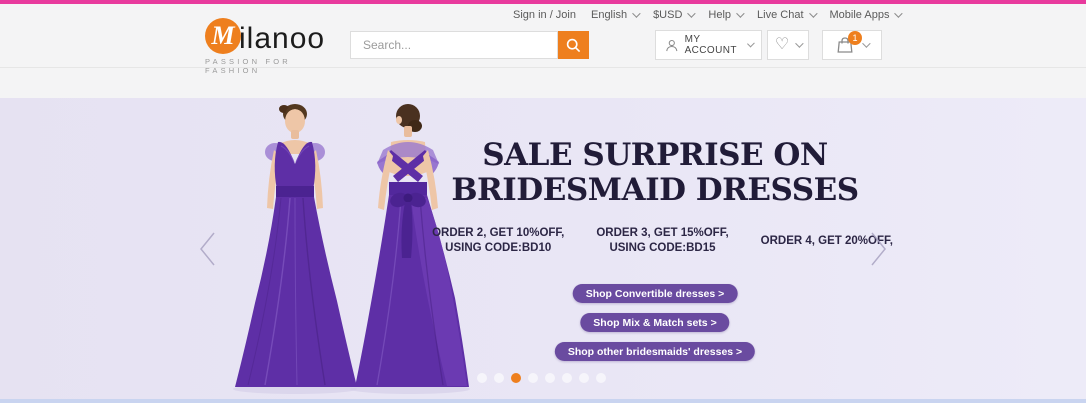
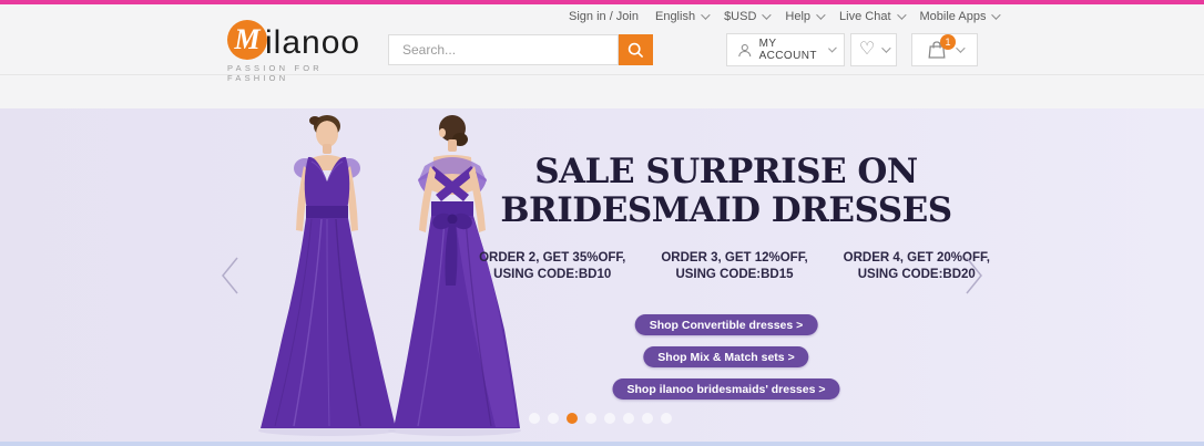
  Sign in / Join
  English
  $USD
  Help
  Live Chat
  Mobile Apps
  M
  ilanoo
  PASSION FOR FASHION
  Search...
  MY ACCOUNT
  ♡
  1
  SALE SURPRISE ON
  BRIDESMAID DRESSES
- ORDER 2, GET 10%OFF,
+ ORDER 2, GET 35%OFF,
  USING CODE:BD10
- ORDER 3, GET 15%OFF,
+ ORDER 3, GET 12%OFF,
  USING CODE:BD15
  ORDER 4, GET 20%OFF,
+ USING CODE:BD20
  Shop Convertible dresses >
  Shop Mix & Match sets >
- Shop other bridesmaids' dresses >
+ Shop ilanoo bridesmaids' dresses >
